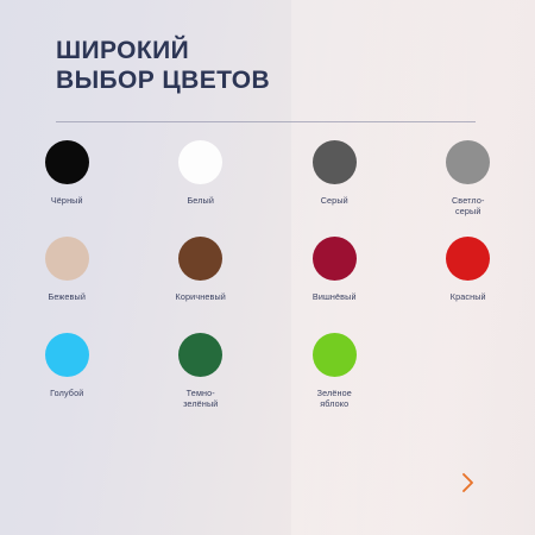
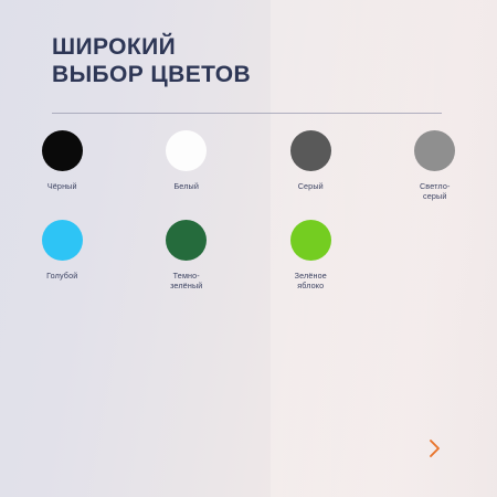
  ШИРОКИЙ
  ВЫБОР ЦВЕТОВ
  Чёрный
  Белый
  Серый
  Светло-
  серый
- Бежевый
- Коричневый
- Вишнёвый
- Красный
  Голубой
  Темно-
  зелёный
  Зелёное
  яблоко
